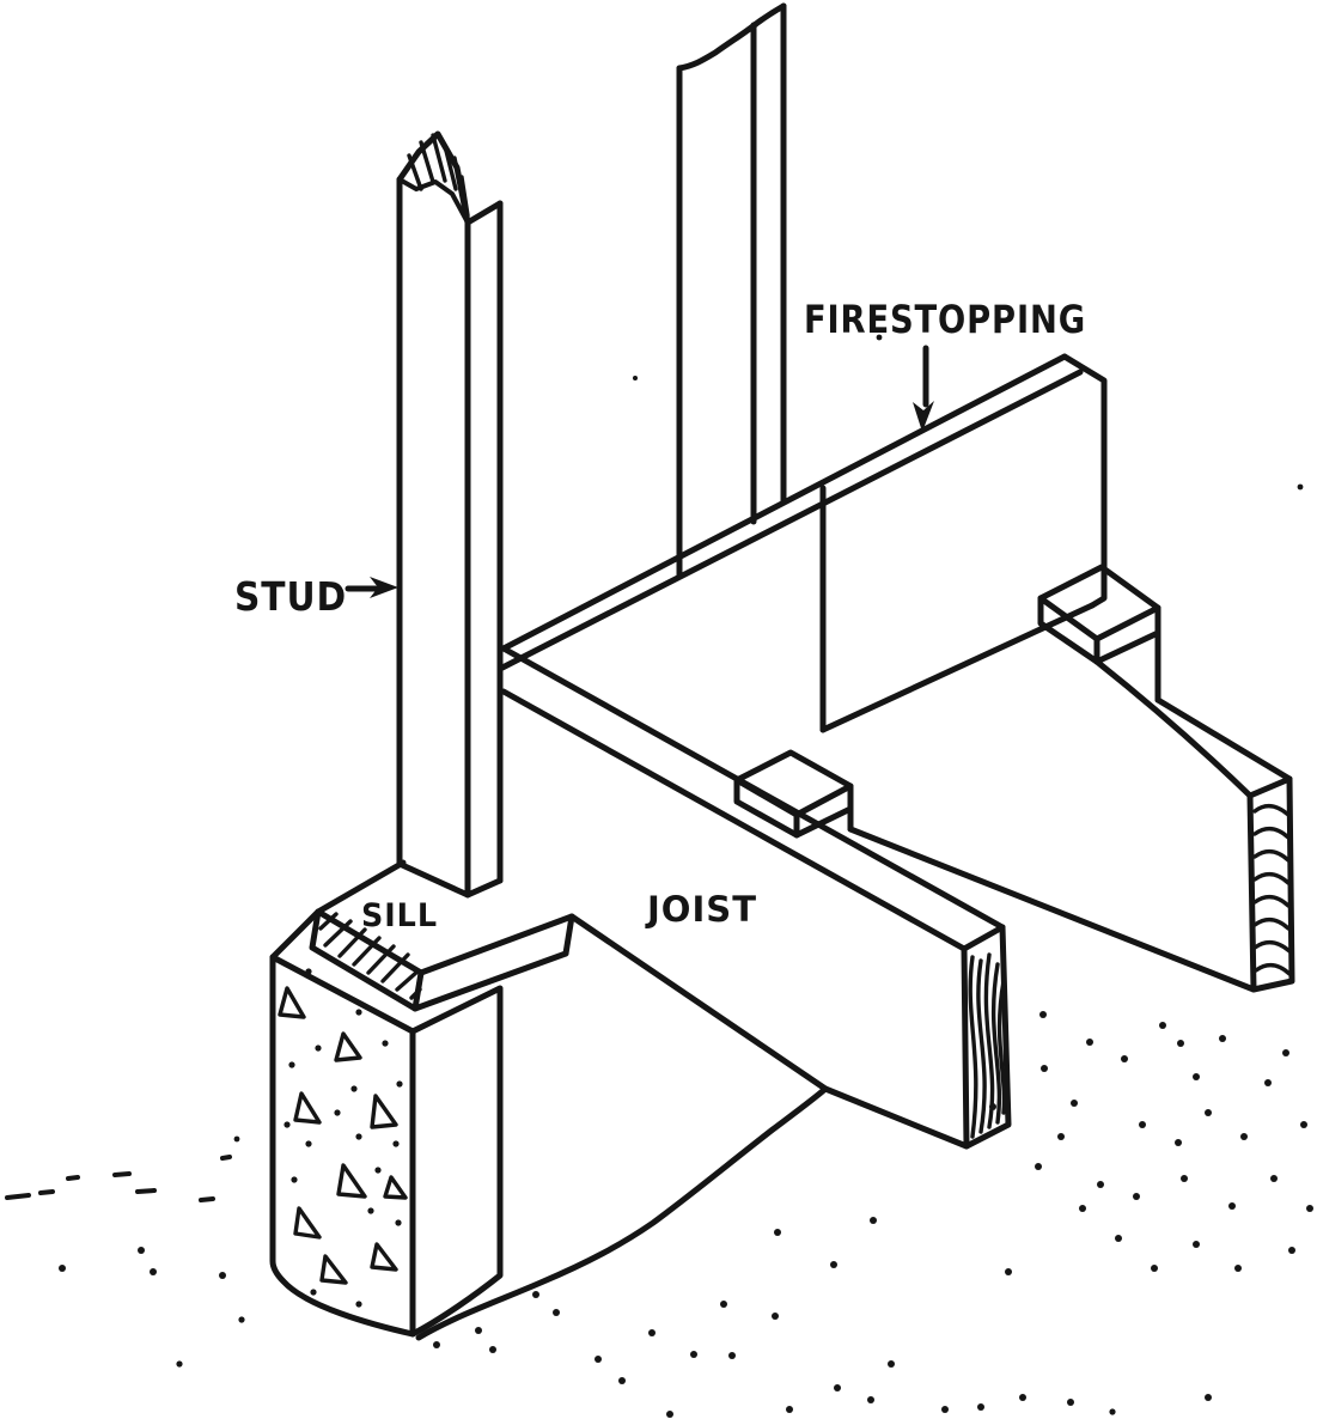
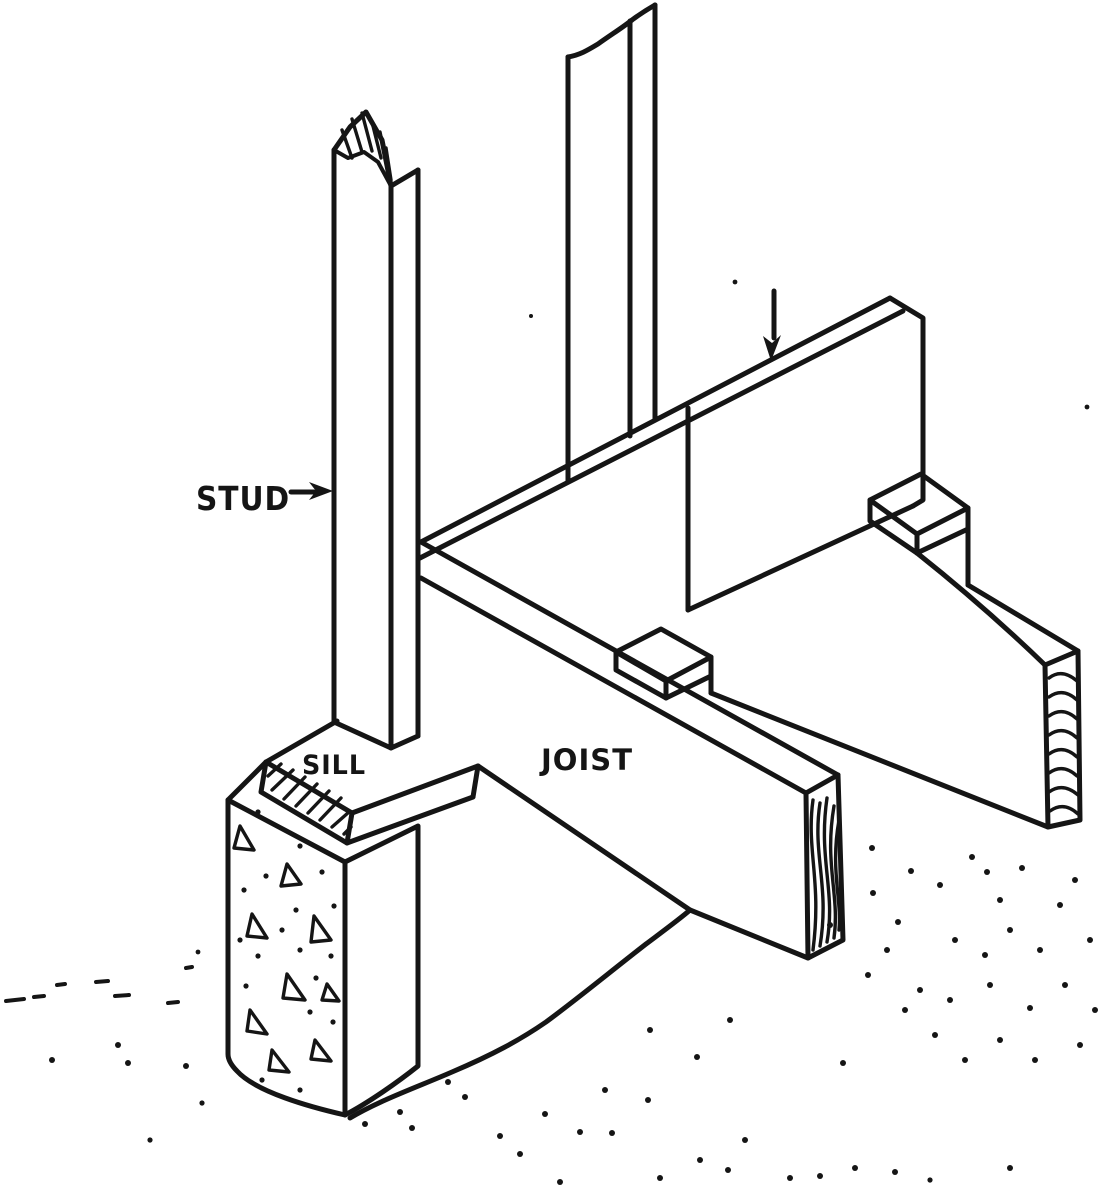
  STUD
- FIRESTOPPING
  SILL
  JOIST
